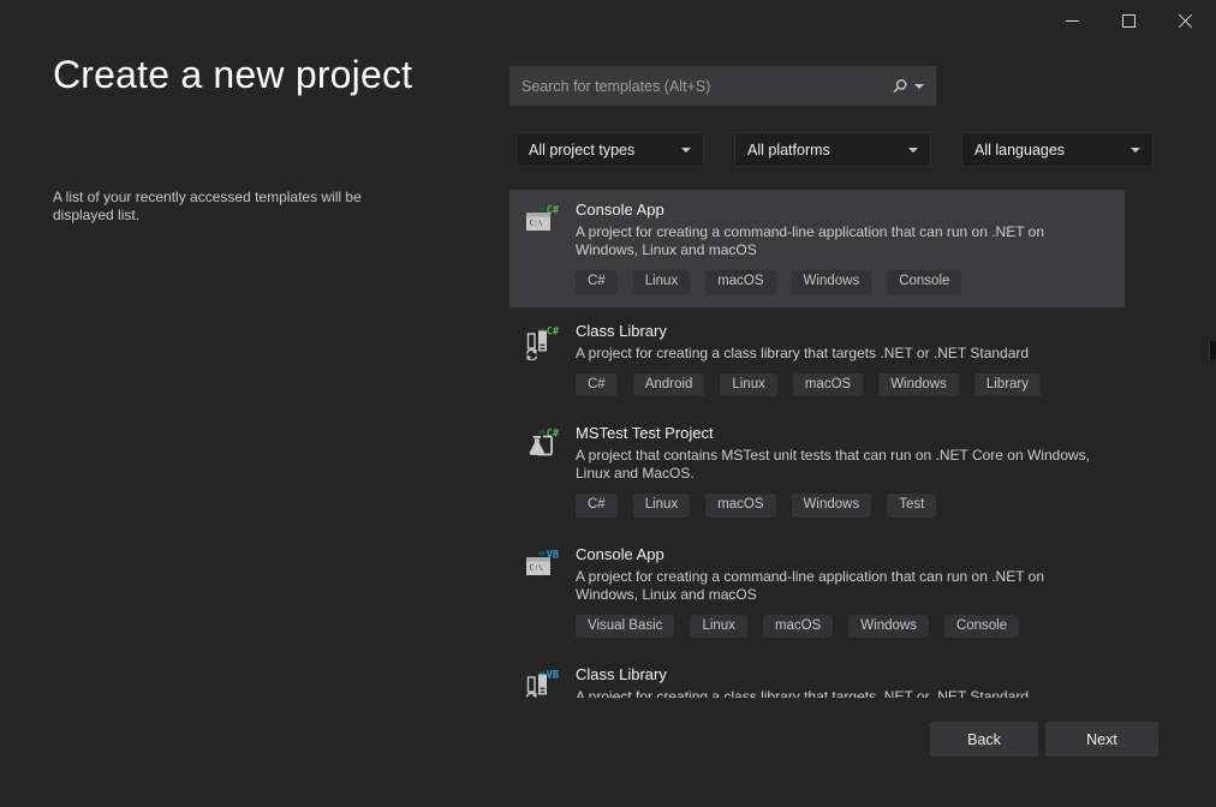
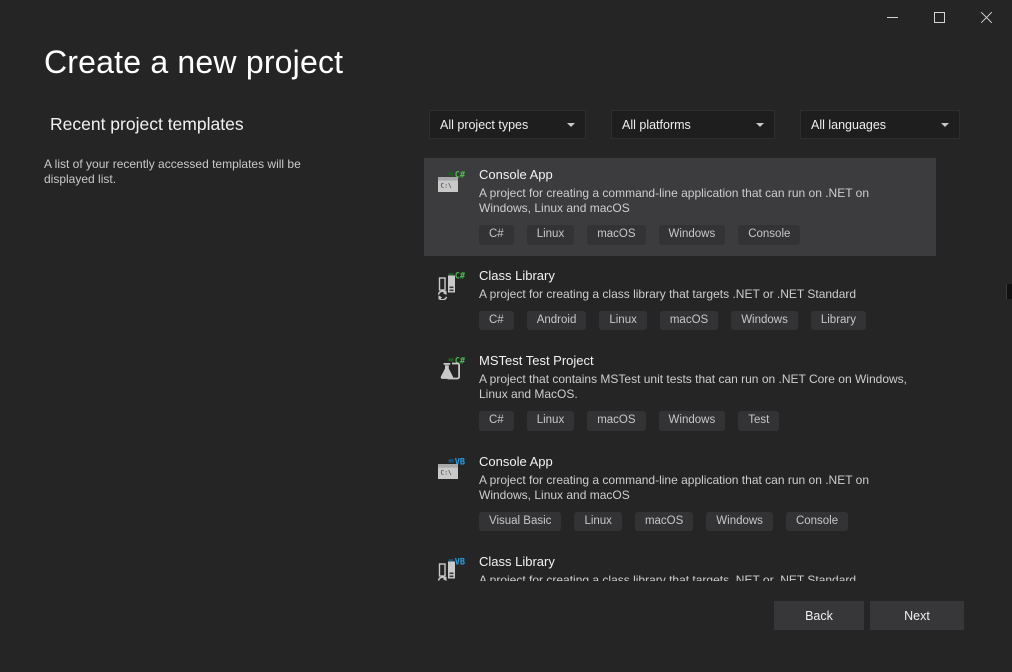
  Create a new project
+ Recent project templates
  A list of your recently accessed templates will be displayed list.
- Search for templates (Alt+S)
  All project types
  All platforms
  All languages
  C#
  Console App
  A project for creating a command-line application that can run on .NET on Windows, Linux and macOS
  C#
  Linux
  macOS
  Windows
  Console
  C#
  Class Library
  A project for creating a class library that targets .NET or .NET Standard
  C#
  Android
  Linux
  macOS
  Windows
  Library
  C#
  MSTest Test Project
  A project that contains MSTest unit tests that can run on .NET Core on Windows, Linux and MacOS.
  C#
  Linux
  macOS
  Windows
  Test
  VB
  Console App
  A project for creating a command-line application that can run on .NET on Windows, Linux and macOS
  Visual Basic
  Linux
  macOS
  Windows
  Console
  VB
  Class Library
  A project for creating a class library that targets .NET or .NET Standard
  Back
  Next
